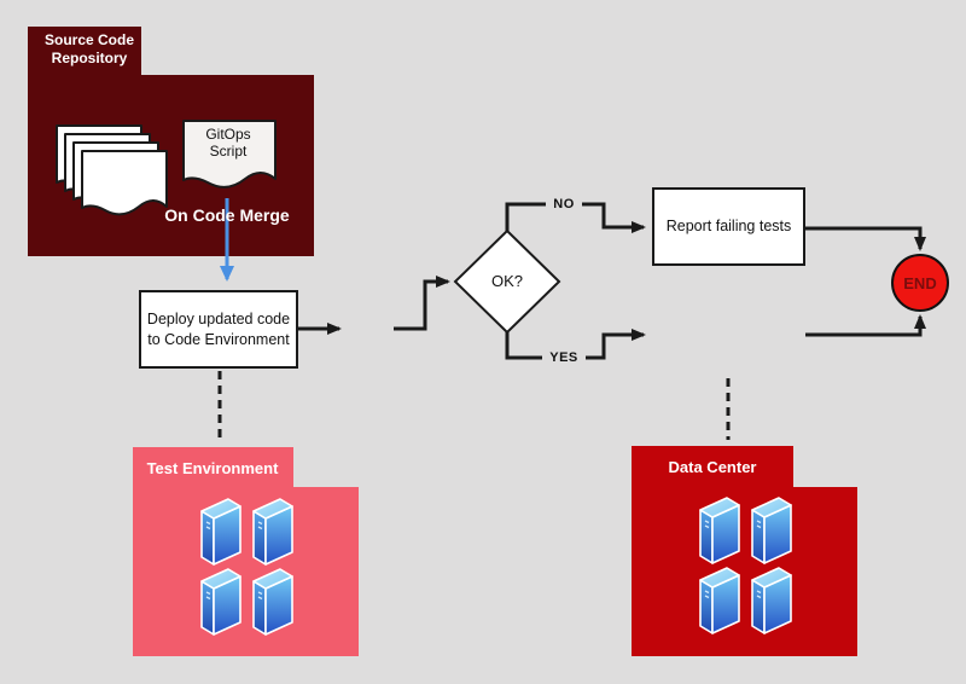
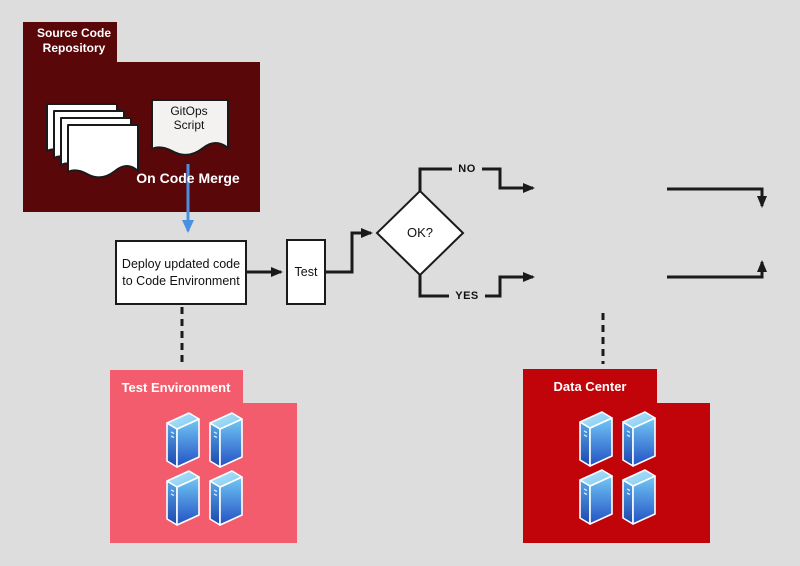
  Source Code Repository
  GitOps Script
  On Code Merge
  Deploy updated code to Code Environment
+ Test
  OK?
  NO
  YES
- Report failing tests
- END
  Test Environment
  Data Center
